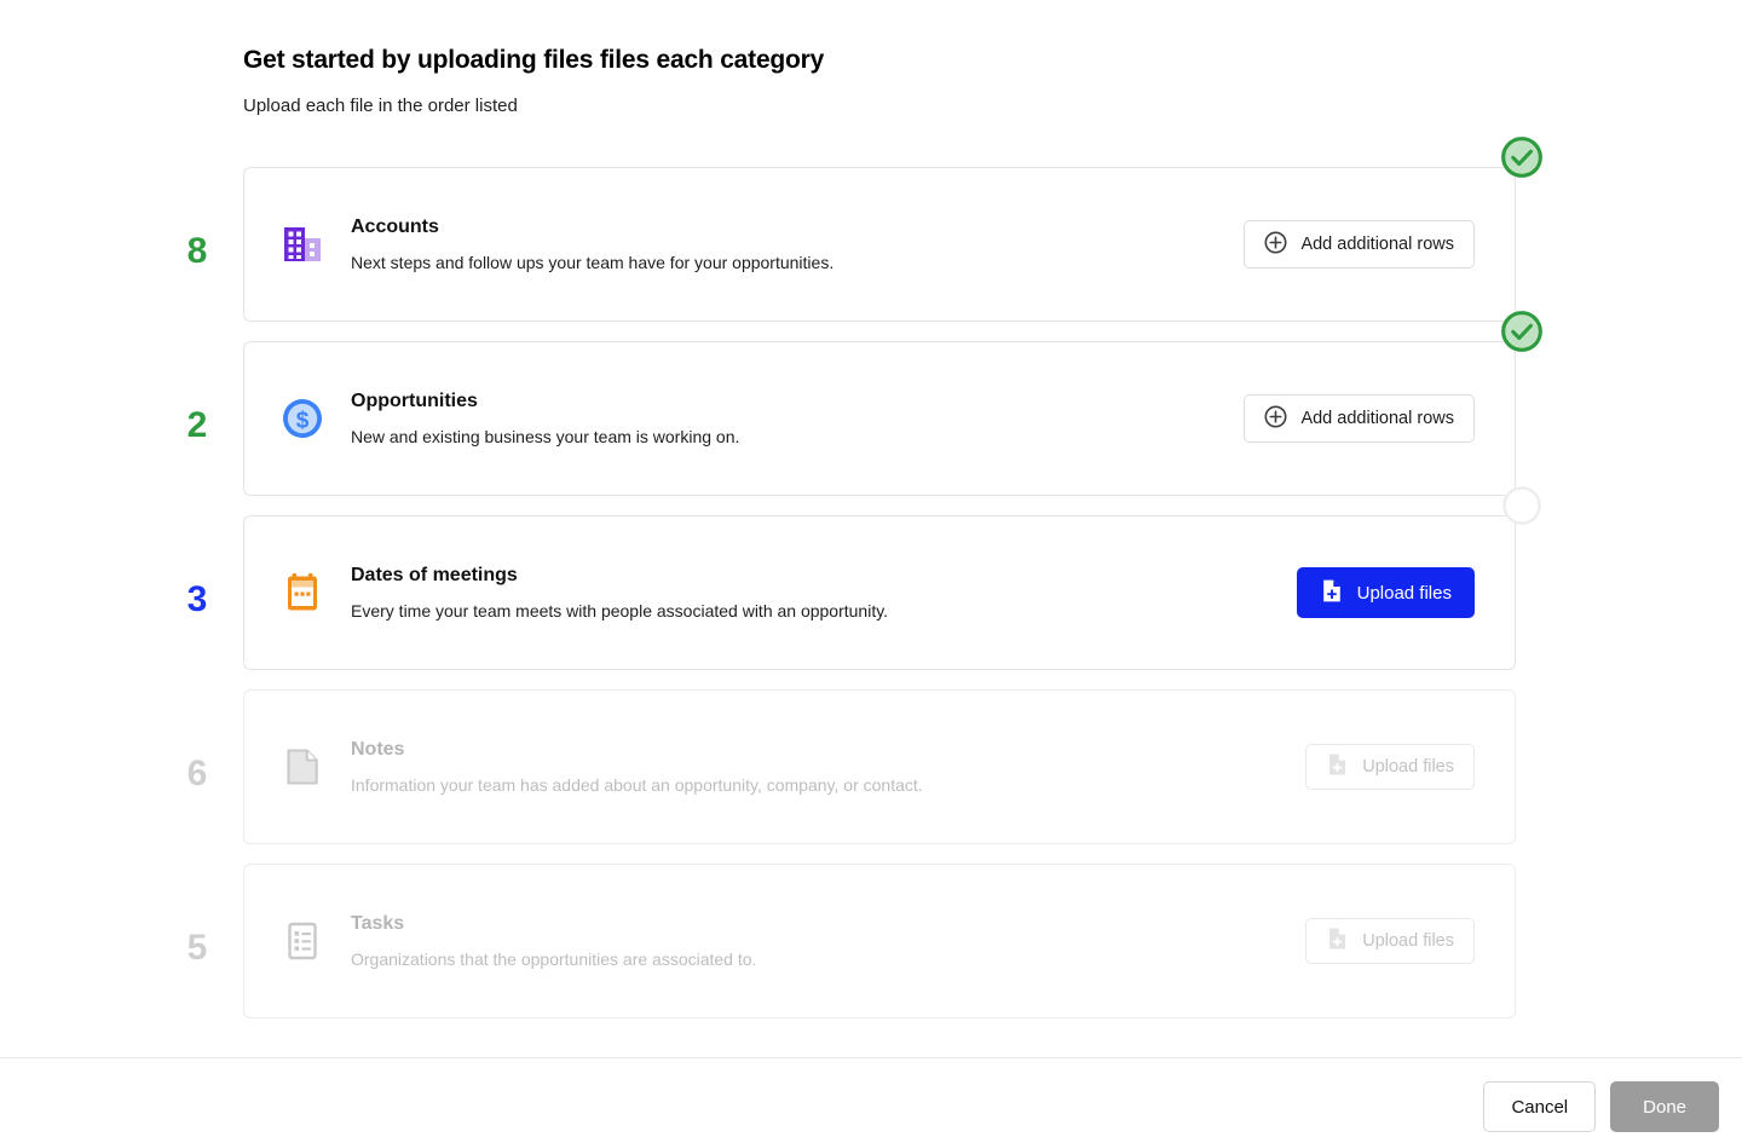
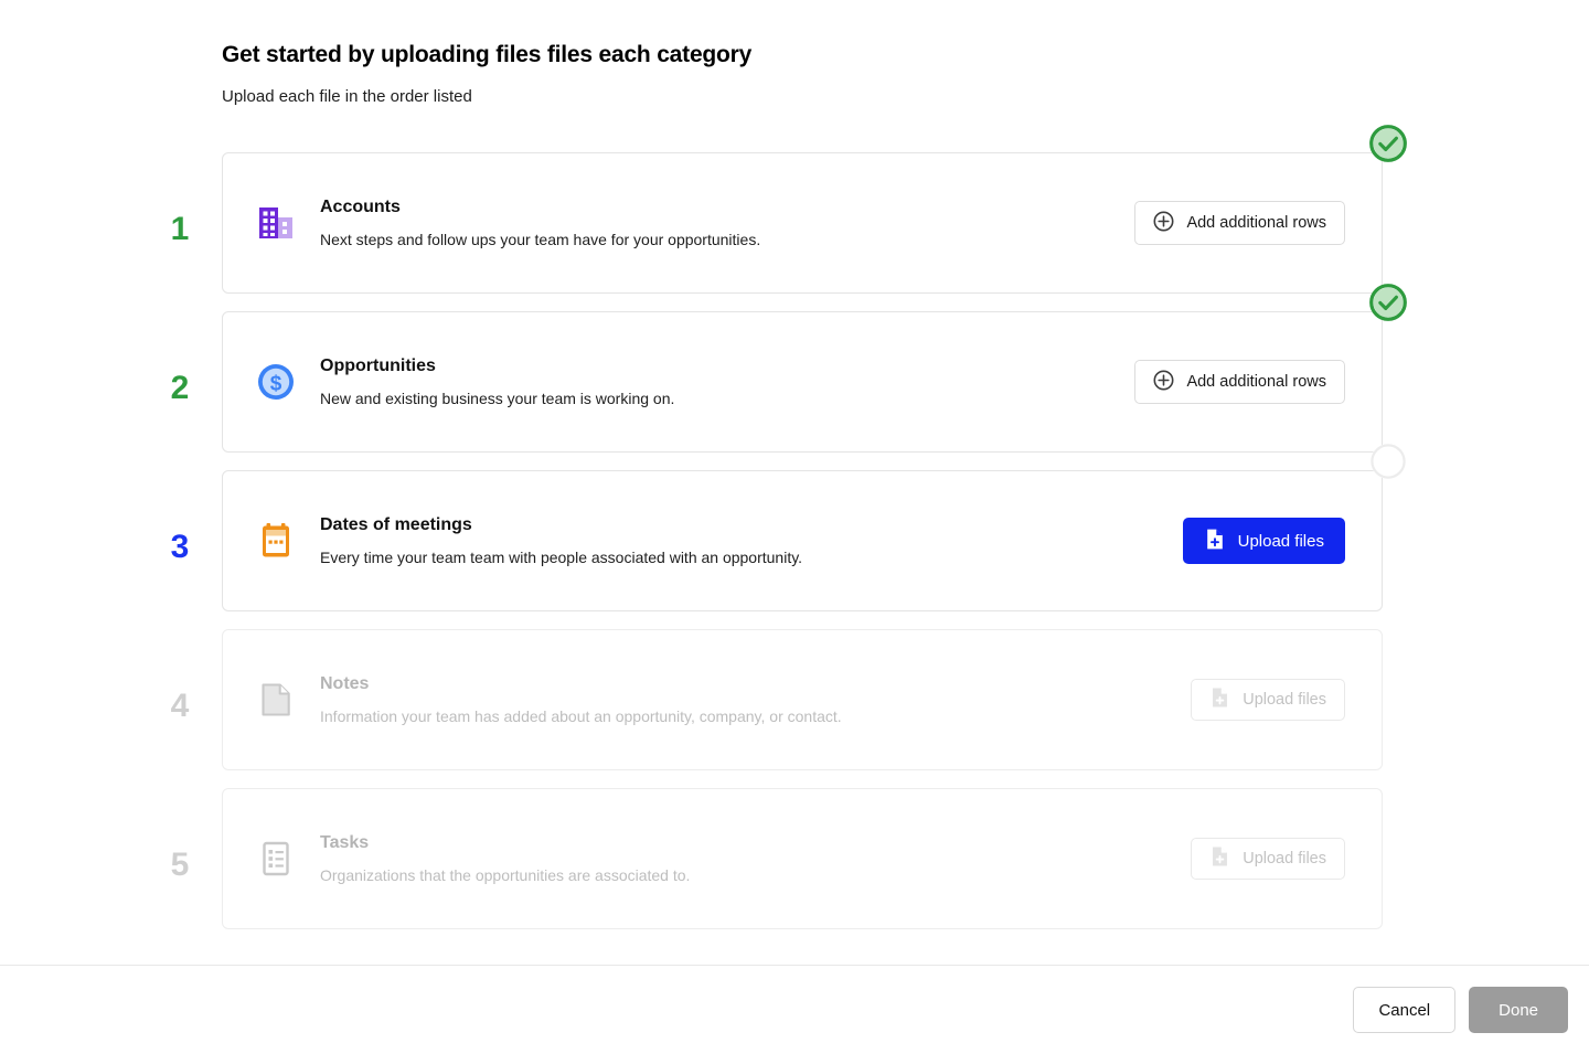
  Get started by uploading files files each category
  Upload each file in the order listed
- 8
+ 1
  Accounts
  Next steps and follow ups your team have for your opportunities.
  Add additional rows
  2
  $
  Opportunities
  New and existing business your team is working on.
  Add additional rows
  3
  Dates of meetings
- Every time your team meets with people associated with an opportunity.
+ Every time your team team with people associated with an opportunity.
  Upload files
- 6
+ 4
  Notes
  Information your team has added about an opportunity, company, or contact.
  Upload files
  5
  Tasks
  Organizations that the opportunities are associated to.
  Upload files
  Cancel
  Done
